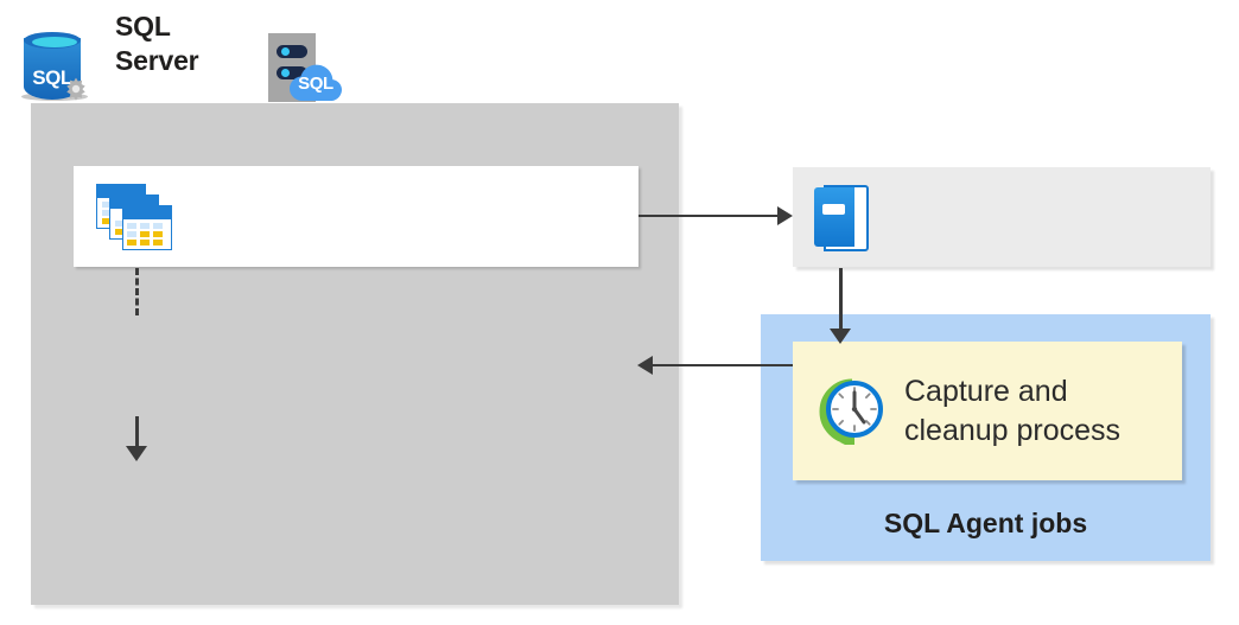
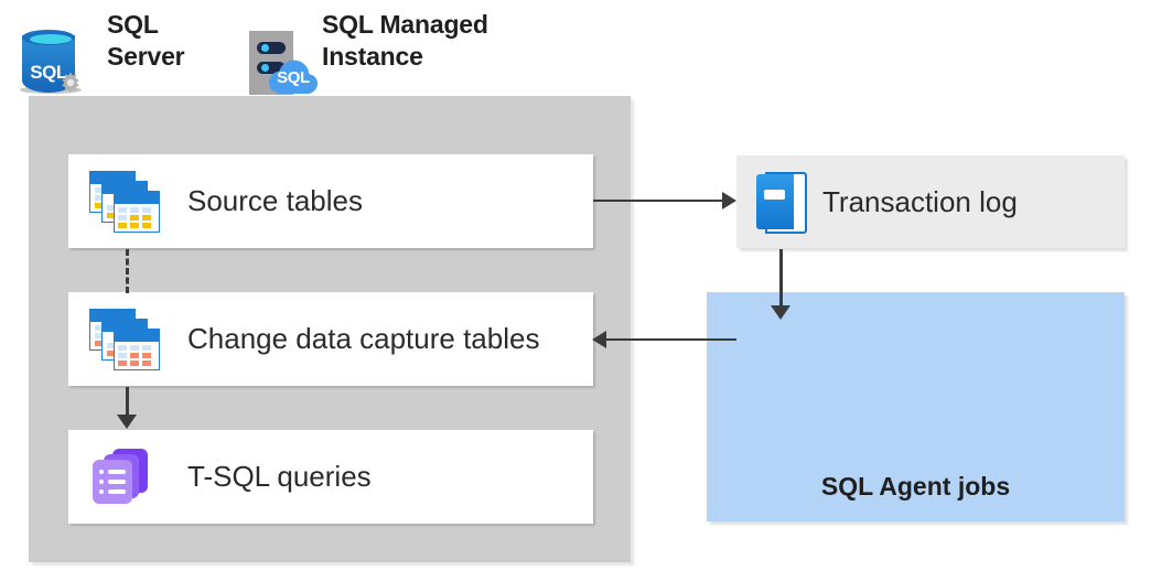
  SQL
  SQL
  Server
  SQL
+ SQL Managed
+ Instance
+ Source tables
+ Change data capture tables
+ T-SQL queries
+ Transaction log
  SQL Agent jobs
- Capture and
- cleanup process
